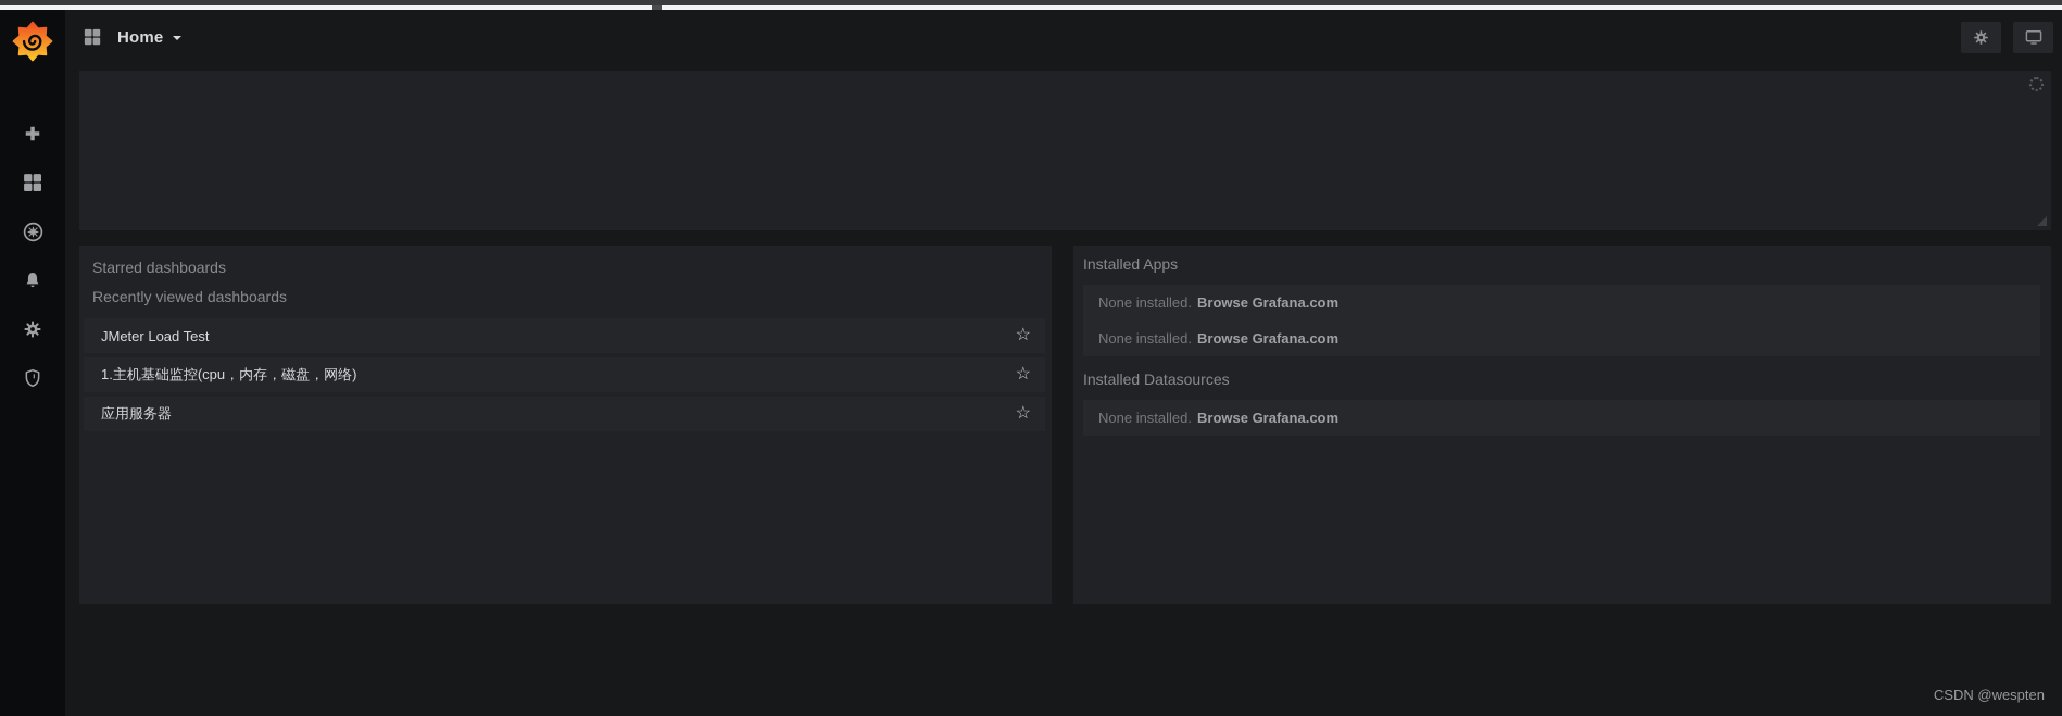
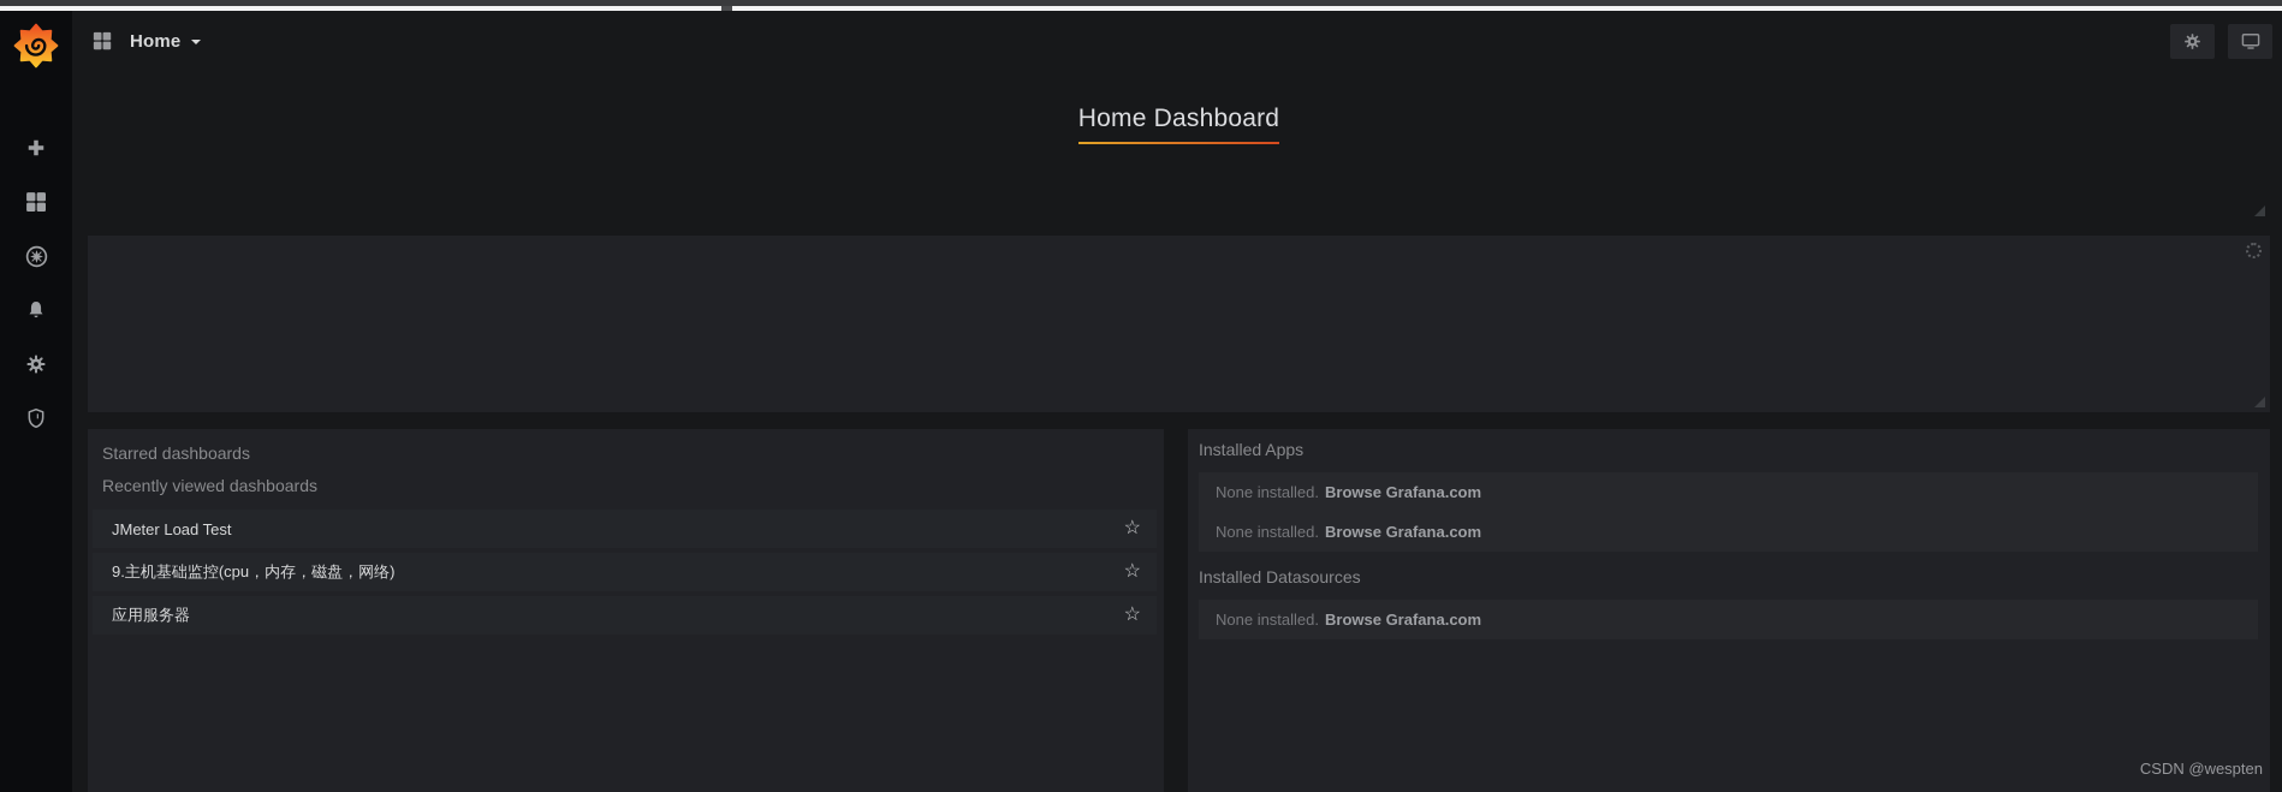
  Home
+ Home Dashboard
  Starred dashboards
  Recently viewed dashboards
  JMeter Load Test
  ☆
- 1.主机基础监控(cpu，内存，磁盘，网络)
+ 9.主机基础监控(cpu，内存，磁盘，网络)
  ☆
  应用服务器
  ☆
  Installed Apps
  None installed.
  Browse Grafana.com
  None installed.
  Browse Grafana.com
  Installed Datasources
  None installed.
  Browse Grafana.com
  CSDN @wespten
